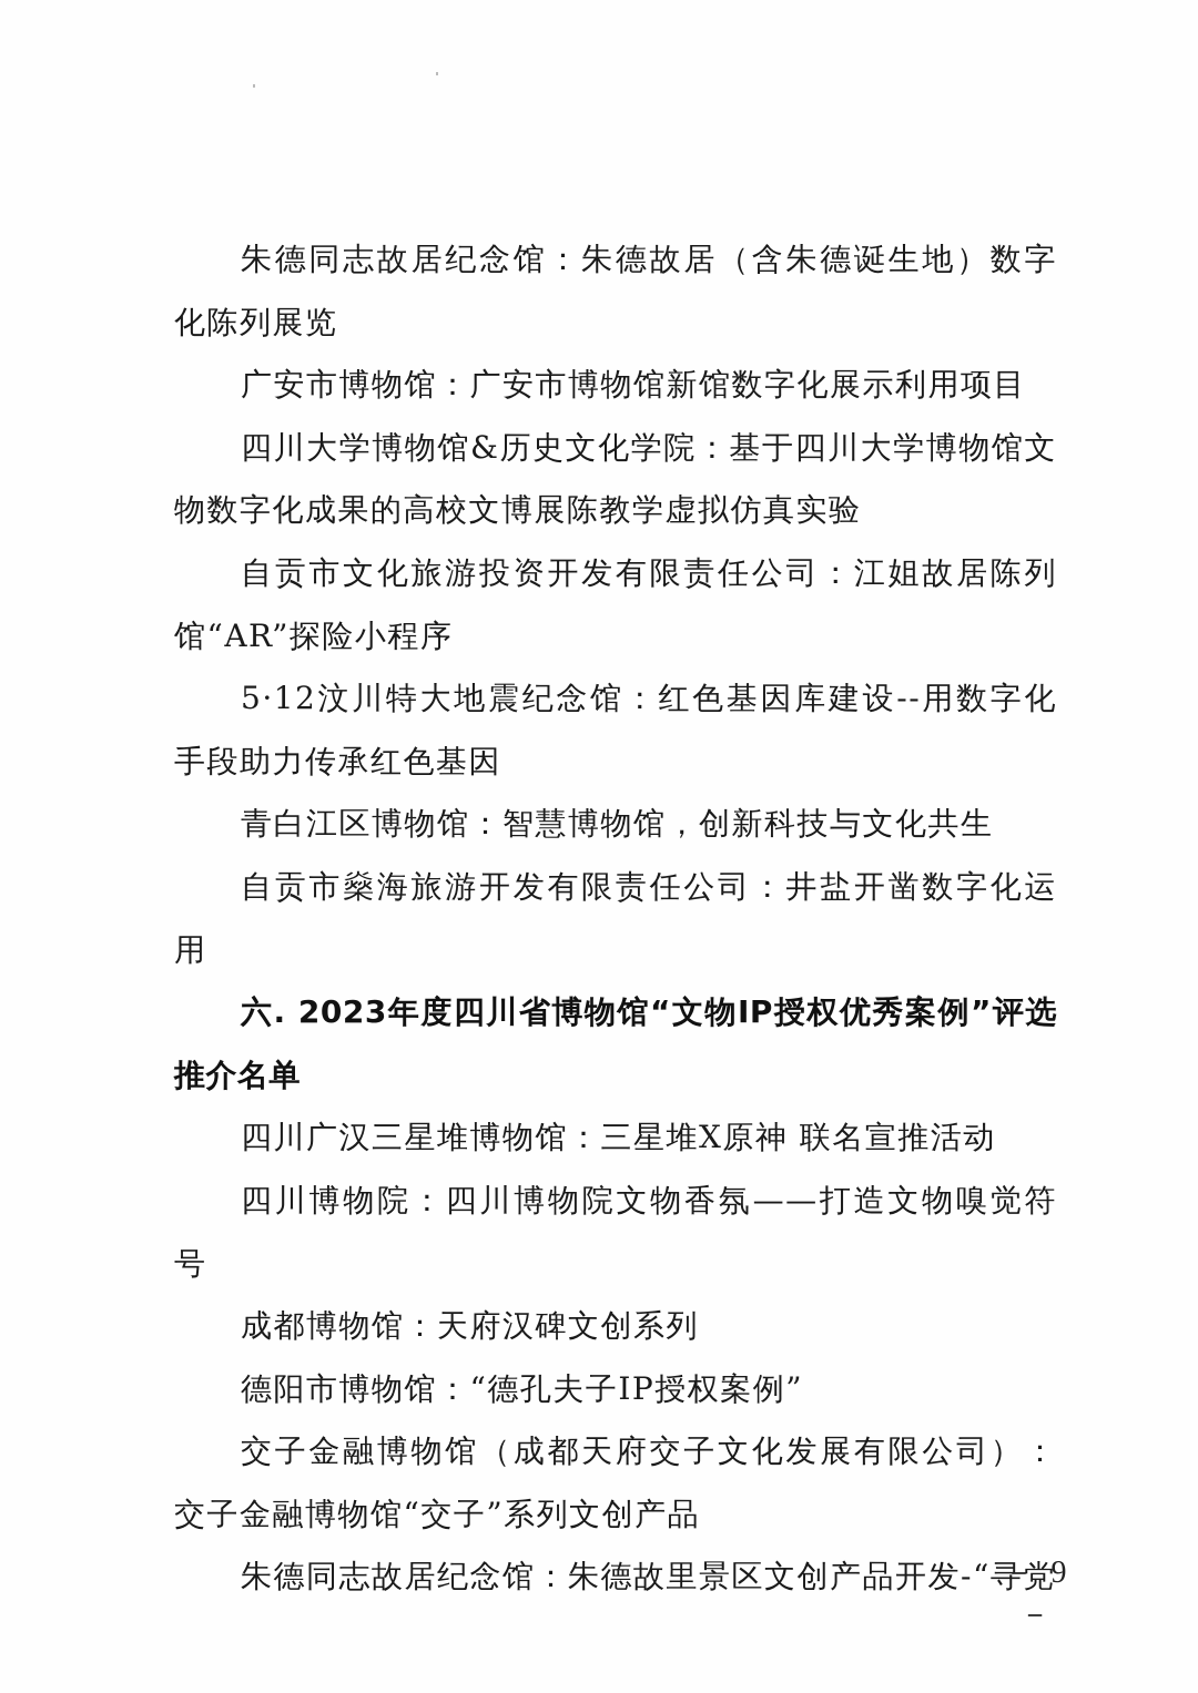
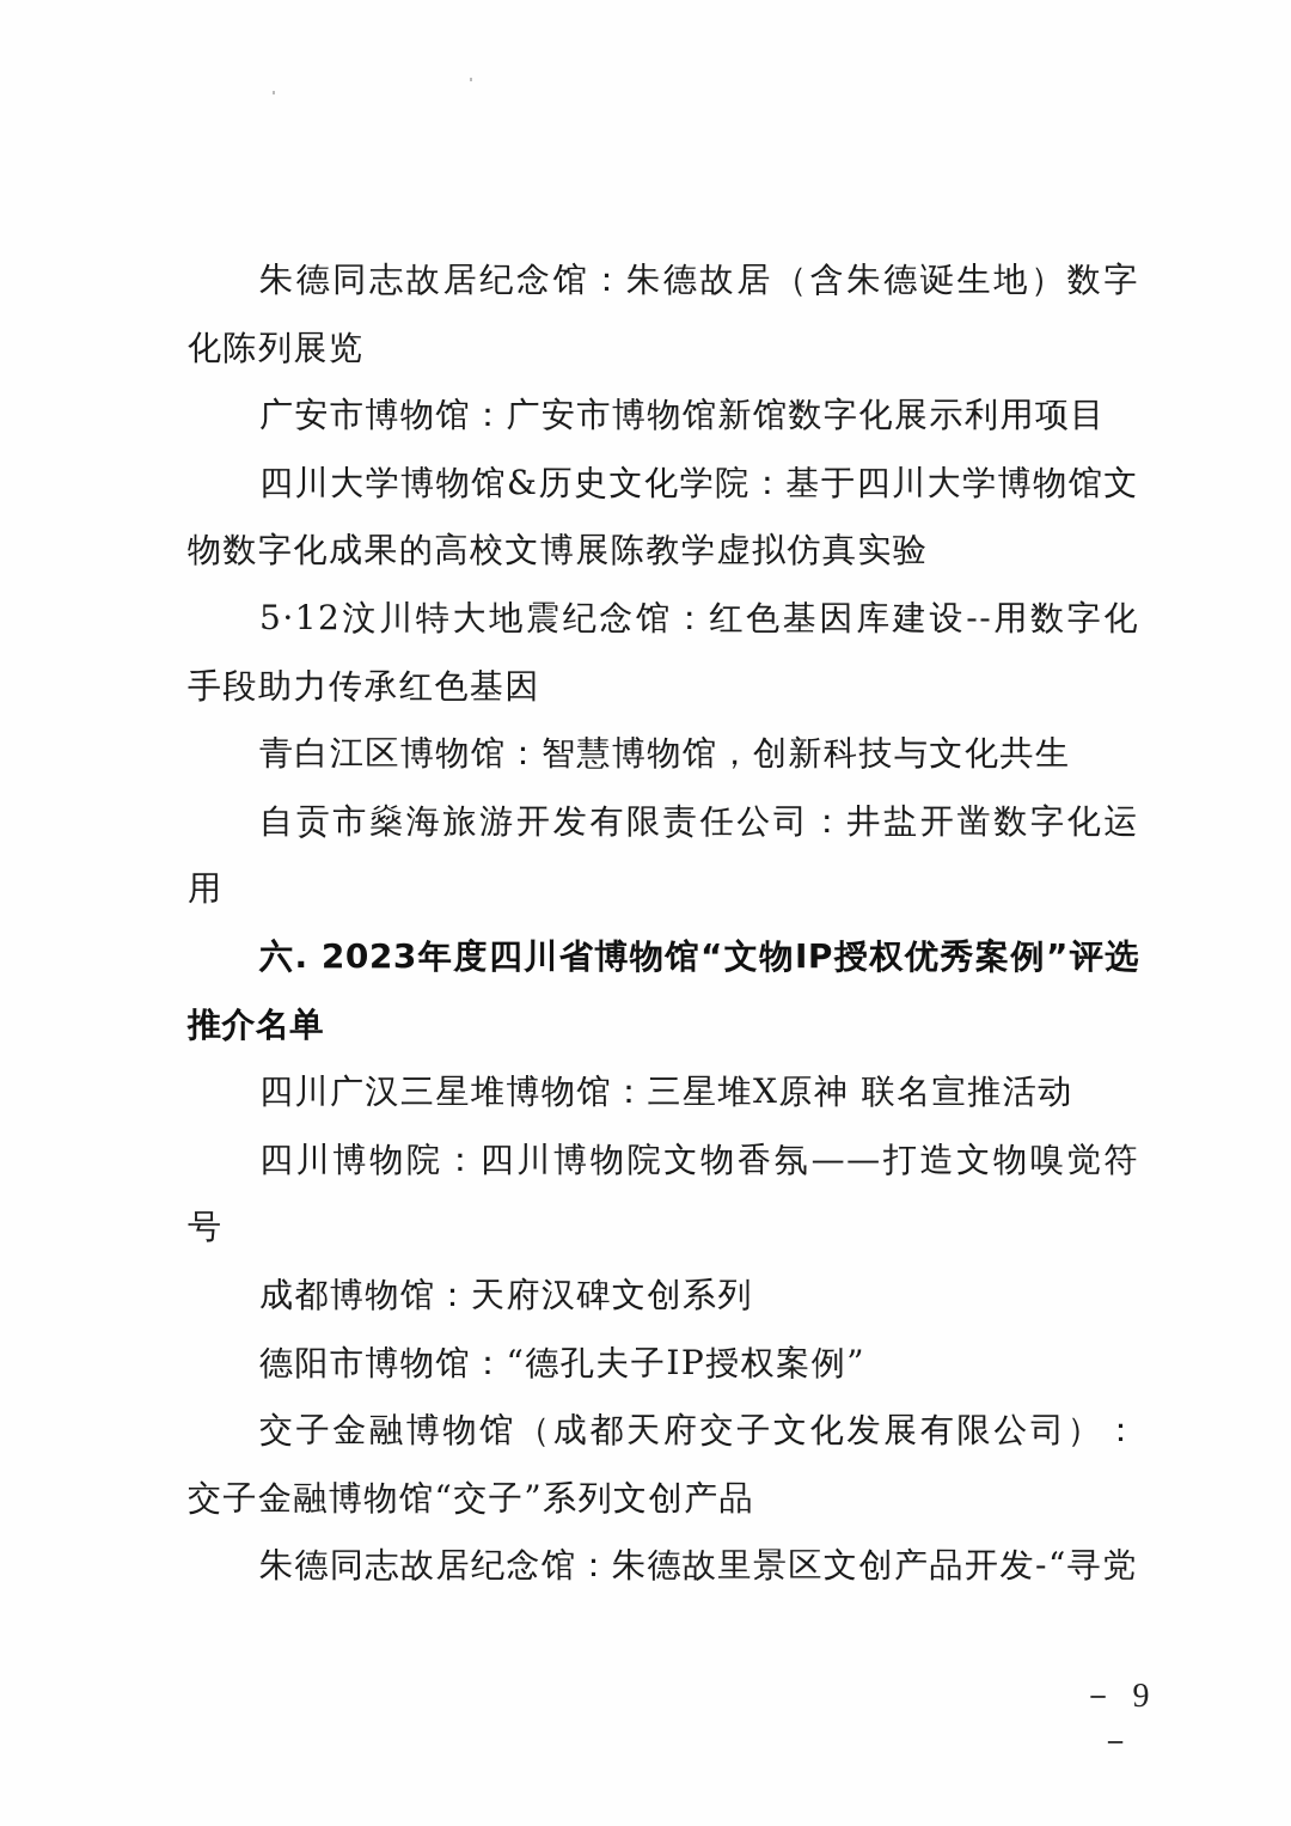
  朱德同志故居纪念馆：朱德故居（含朱德诞生地）数字化陈列展览
  广安市博物馆：广安市博物馆新馆数字化展示利用项目
  四川大学博物馆&历史文化学院：基于四川大学博物馆文物数字化成果的高校文博展陈教学虚拟仿真实验
- 自贡市文化旅游投资开发有限责任公司：江姐故居陈列馆“AR”探险小程序
  5·12汶川特大地震纪念馆：红色基因库建设--用数字化手段助力传承红色基因
  青白江区博物馆：智慧博物馆，创新科技与文化共生
  自贡市燊海旅游开发有限责任公司：井盐开凿数字化运用
  六. 2023年度四川省博物馆“文物IP授权优秀案例”评选推介名单
  四川广汉三星堆博物馆：三星堆X原神 联名宣推活动
  四川博物院：四川博物院文物香氛——打造文物嗅觉符号
  成都博物馆：天府汉碑文创系列
  德阳市博物馆：“德孔夫子IP授权案例”
  交子金融博物馆（成都天府交子文化发展有限公司）：交子金融博物馆“交子”系列文创产品
  朱德同志故居纪念馆：朱德故里景区文创产品开发-“寻党
  － 9 －
